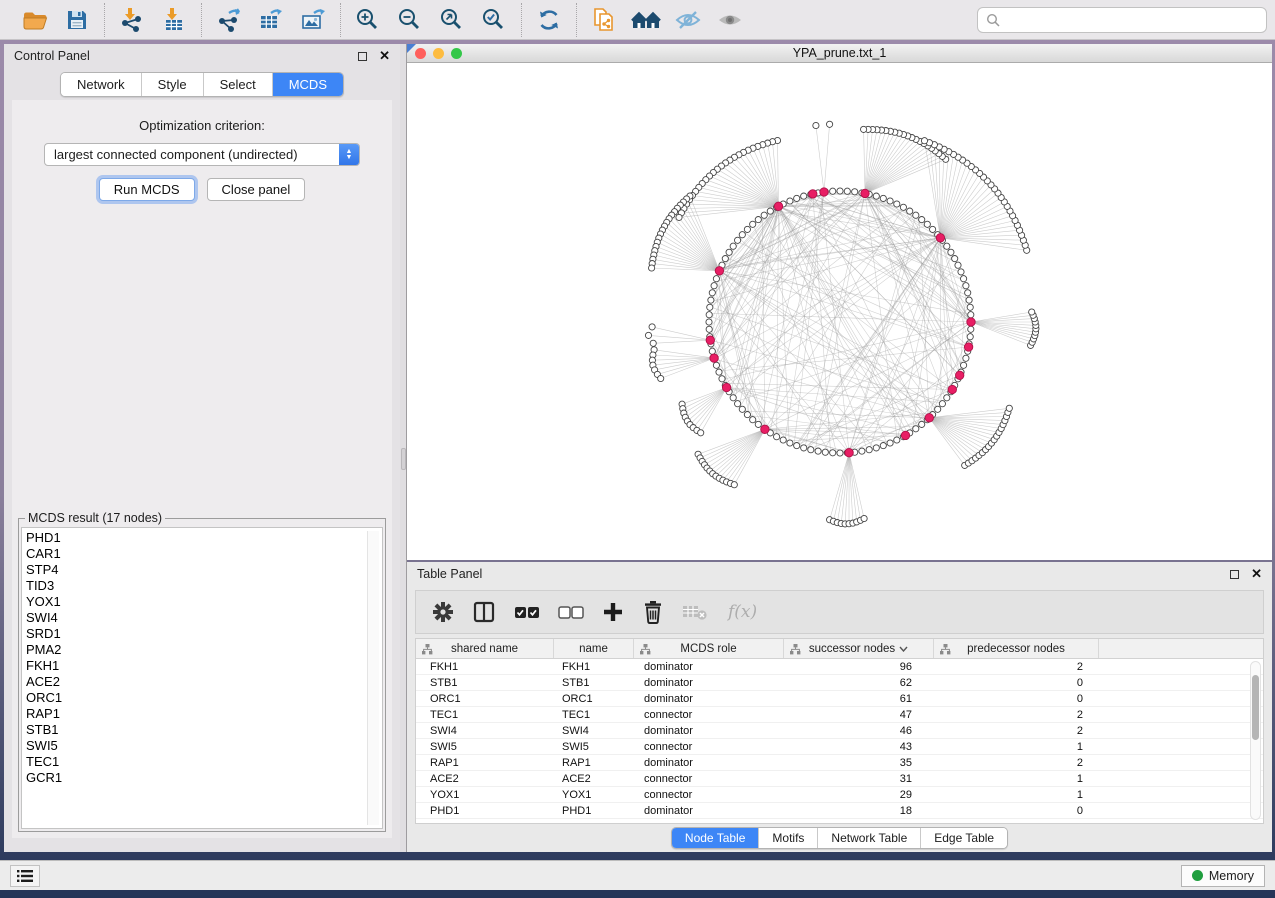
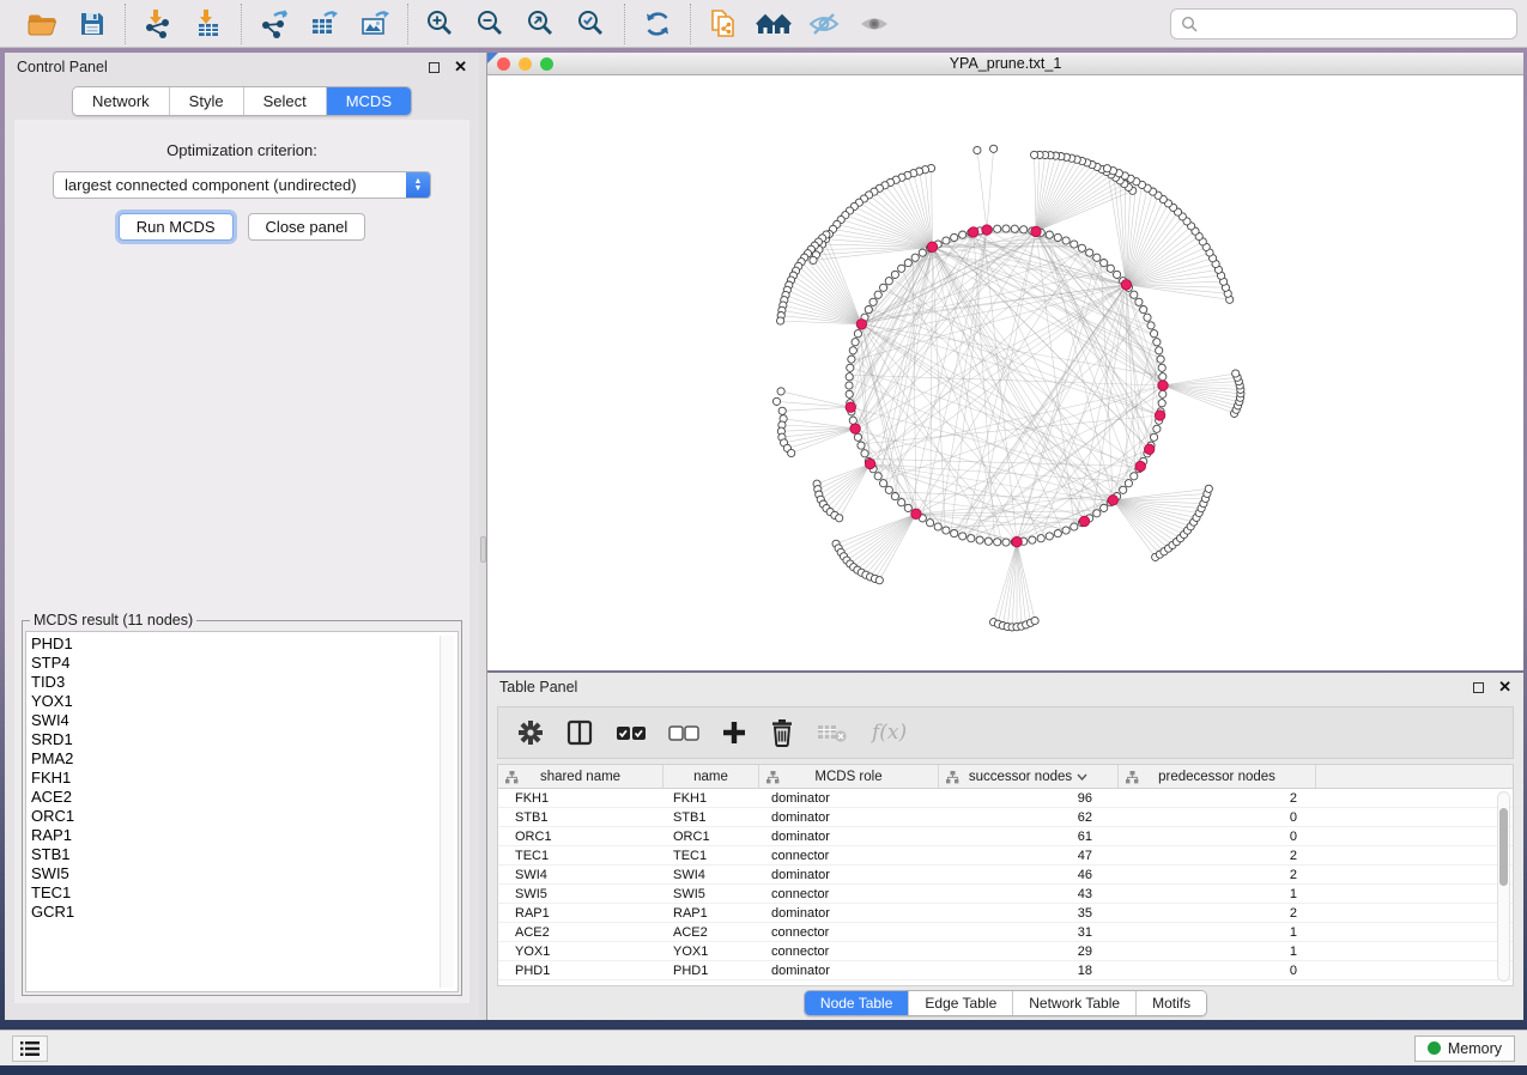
  Control Panel
  ✕
  Network
  Style
  Select
  MCDS
  Optimization criterion:
  largest connected component (undirected)
  Run MCDS
  Close panel
- MCDS result (17 nodes)
+ MCDS result (11 nodes)
  PHD1
- CAR1
  STP4
  TID3
  YOX1
  SWI4
  SRD1
  PMA2
  FKH1
  ACE2
  ORC1
  RAP1
  STB1
  SWI5
  TEC1
  GCR1
  YPA_prune.txt_1
  Table Panel
  ✕
  f(x)
  shared name
  name
  MCDS role
  successor nodes
  predecessor nodes
  FKH1
  FKH1
  dominator
  96
  2
  STB1
  STB1
  dominator
  62
  0
  ORC1
  ORC1
  dominator
  61
  0
  TEC1
  TEC1
  connector
  47
  2
  SWI4
  SWI4
  dominator
  46
  2
  SWI5
  SWI5
  connector
  43
  1
  RAP1
  RAP1
  dominator
  35
  2
  ACE2
  ACE2
  connector
  31
  1
  YOX1
  YOX1
  connector
  29
  1
  PHD1
  PHD1
  dominator
  18
  0
  Node Table
- Motifs
+ Edge Table
  Network Table
- Edge Table
+ Motifs
  Memory
